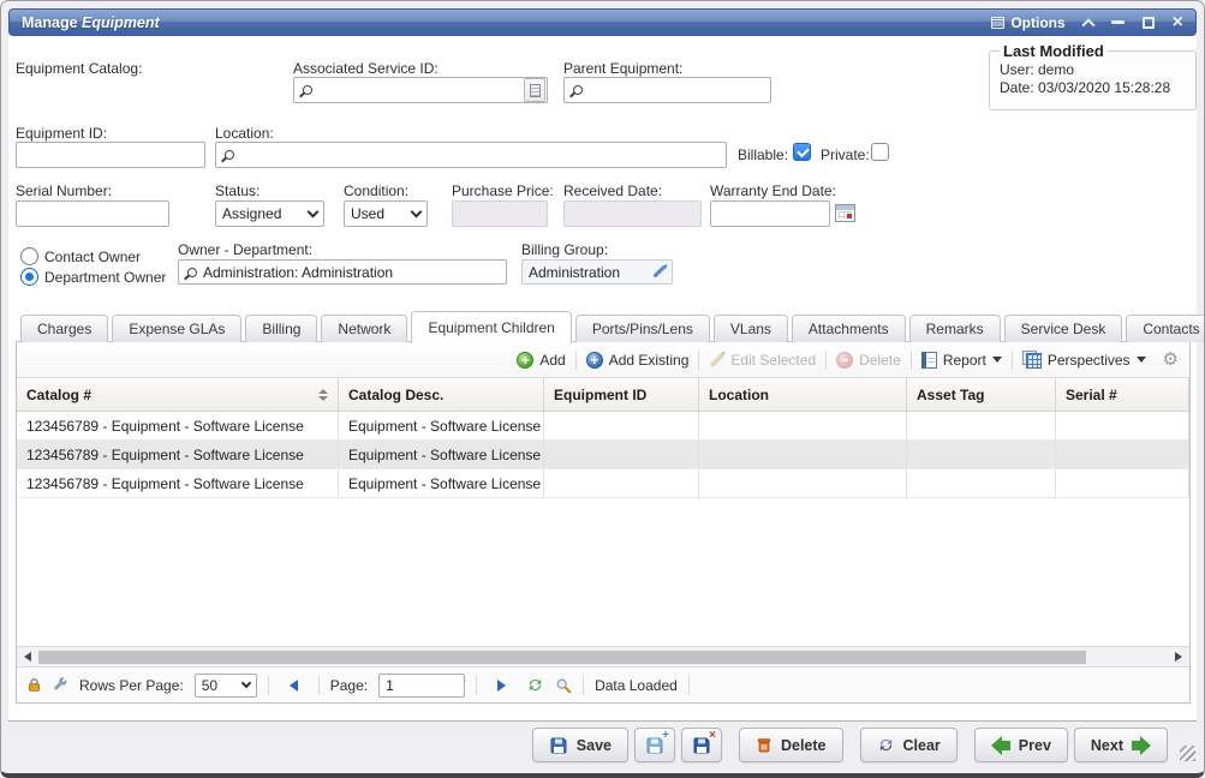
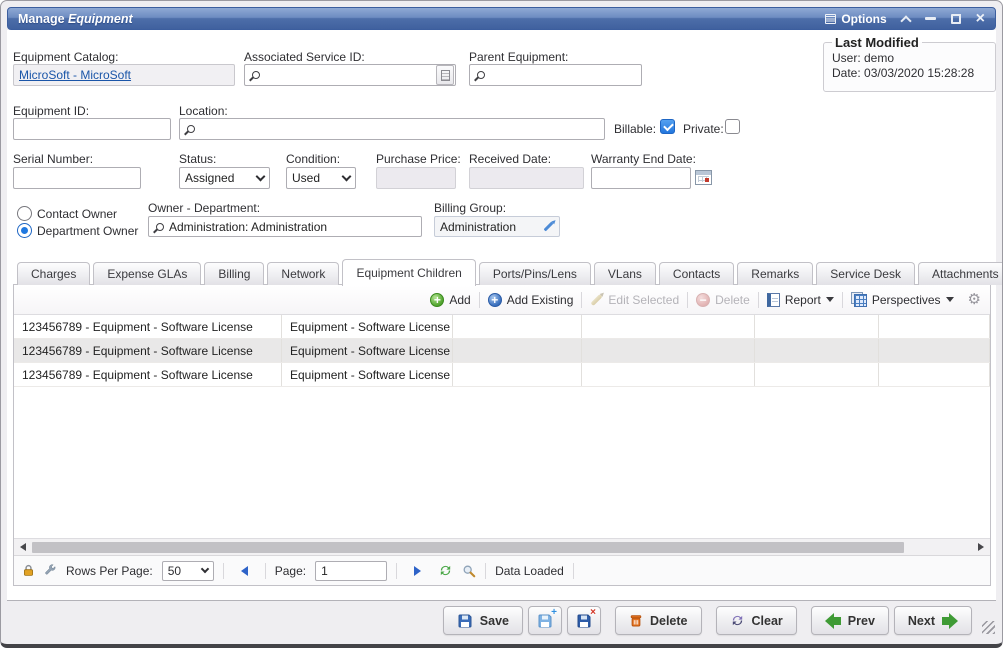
  Manage Equipment
  Options
  ×
  Equipment Catalog:
+ MicroSoft - MicroSoft
  Associated Service ID:
  Parent Equipment:
  Last Modified
  User: demo
  Date: 03/03/2020 15:28:28
  Equipment ID:
  Location:
  Billable:
  Private:
  Serial Number:
  Status:
  Assigned
  Condition:
  Used
  Purchase Price:
  Received Date:
  Warranty End Date:
  Contact Owner
  Department Owner
  Owner - Department:
  Administration: Administration
  Billing Group:
  Administration
  Charges
  Expense GLAs
  Billing
  Network
  Equipment Children
  Ports/Pins/Lens
  VLans
- Attachments
+ Contacts
  Remarks
  Service Desk
- Contacts
+ Attachments
  +
  Add
  +
  Add Existing
  Edit Selected
  −
  Delete
  Report
  Perspectives
  ⚙
- Catalog #
- Catalog Desc.
- Equipment ID
- Location
- Asset Tag
- Serial #
  123456789 - Equipment - Software License
  Equipment - Software License
  123456789 - Equipment - Software License
  Equipment - Software License
  123456789 - Equipment - Software License
  Equipment - Software License
  Rows Per Page:
  50
  Page:
  1
  Data Loaded
  Save
  +
  ×
  Delete
  Clear
  Prev
  Next
